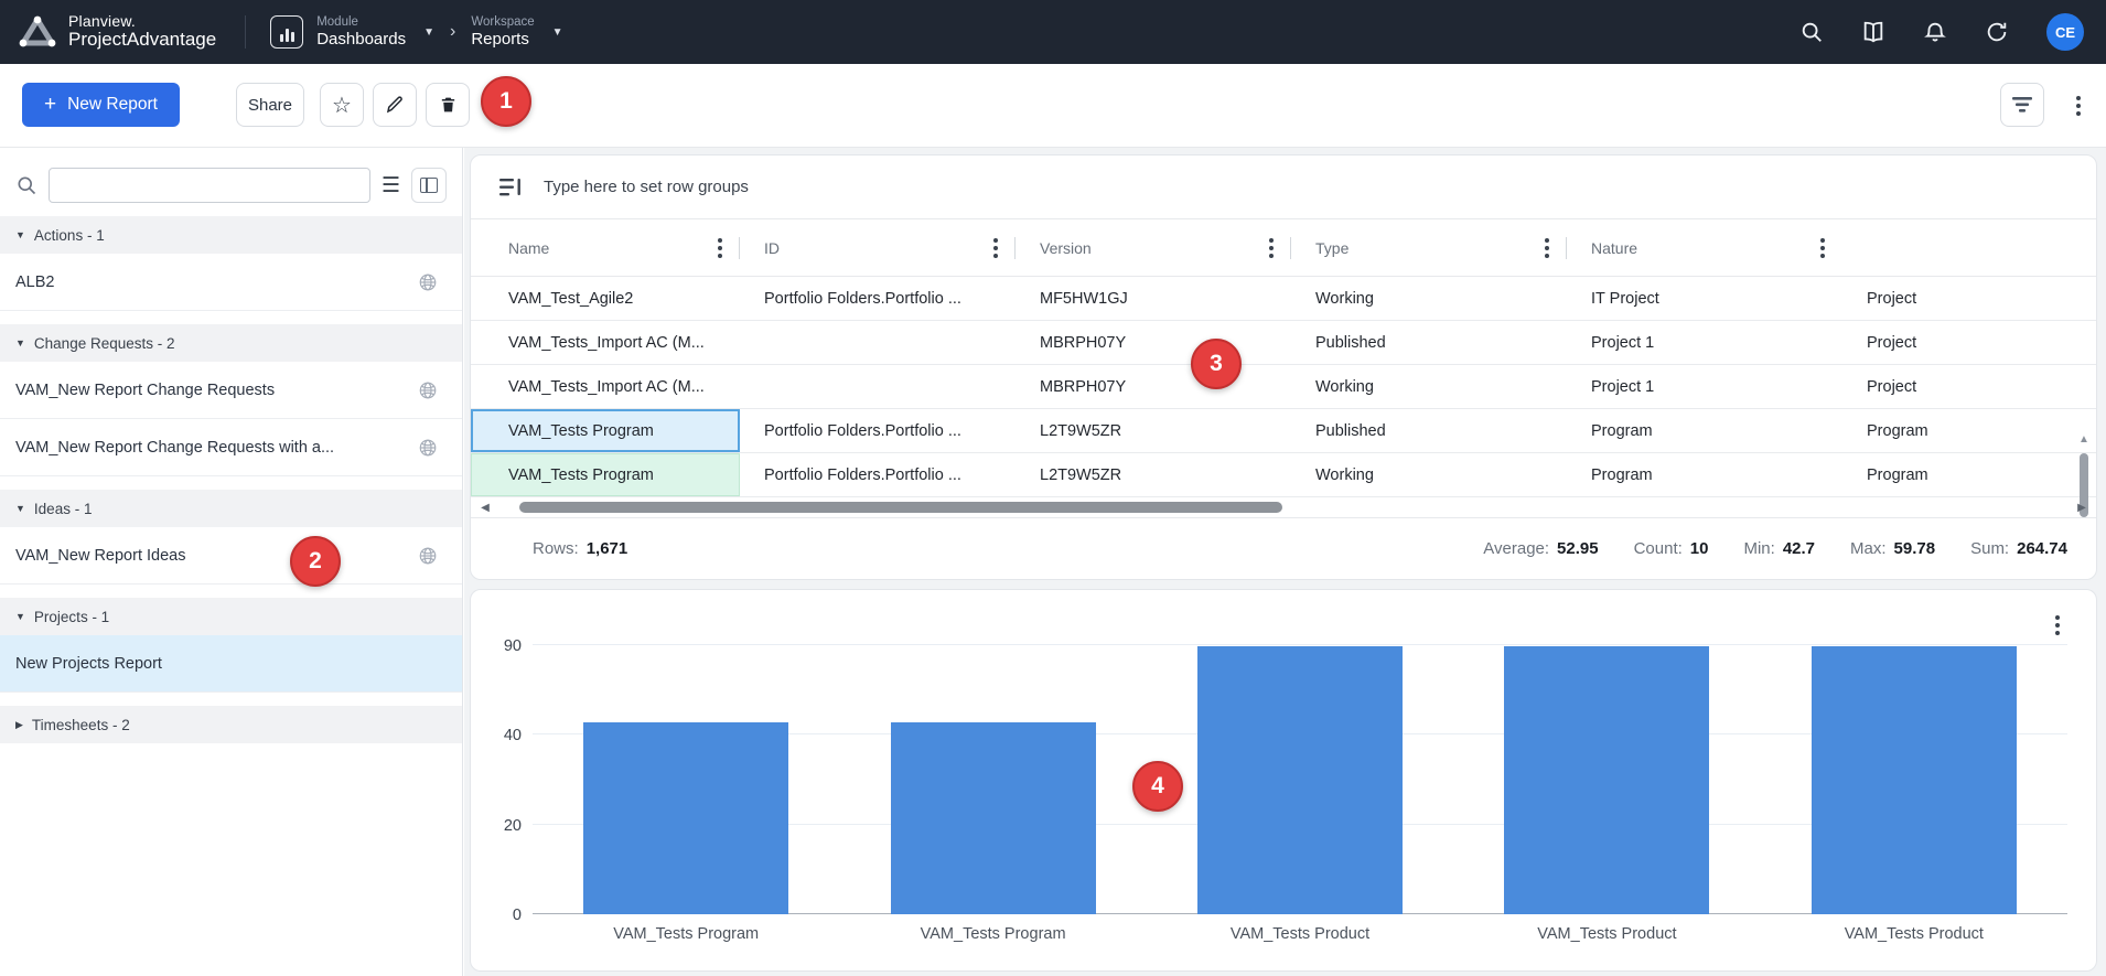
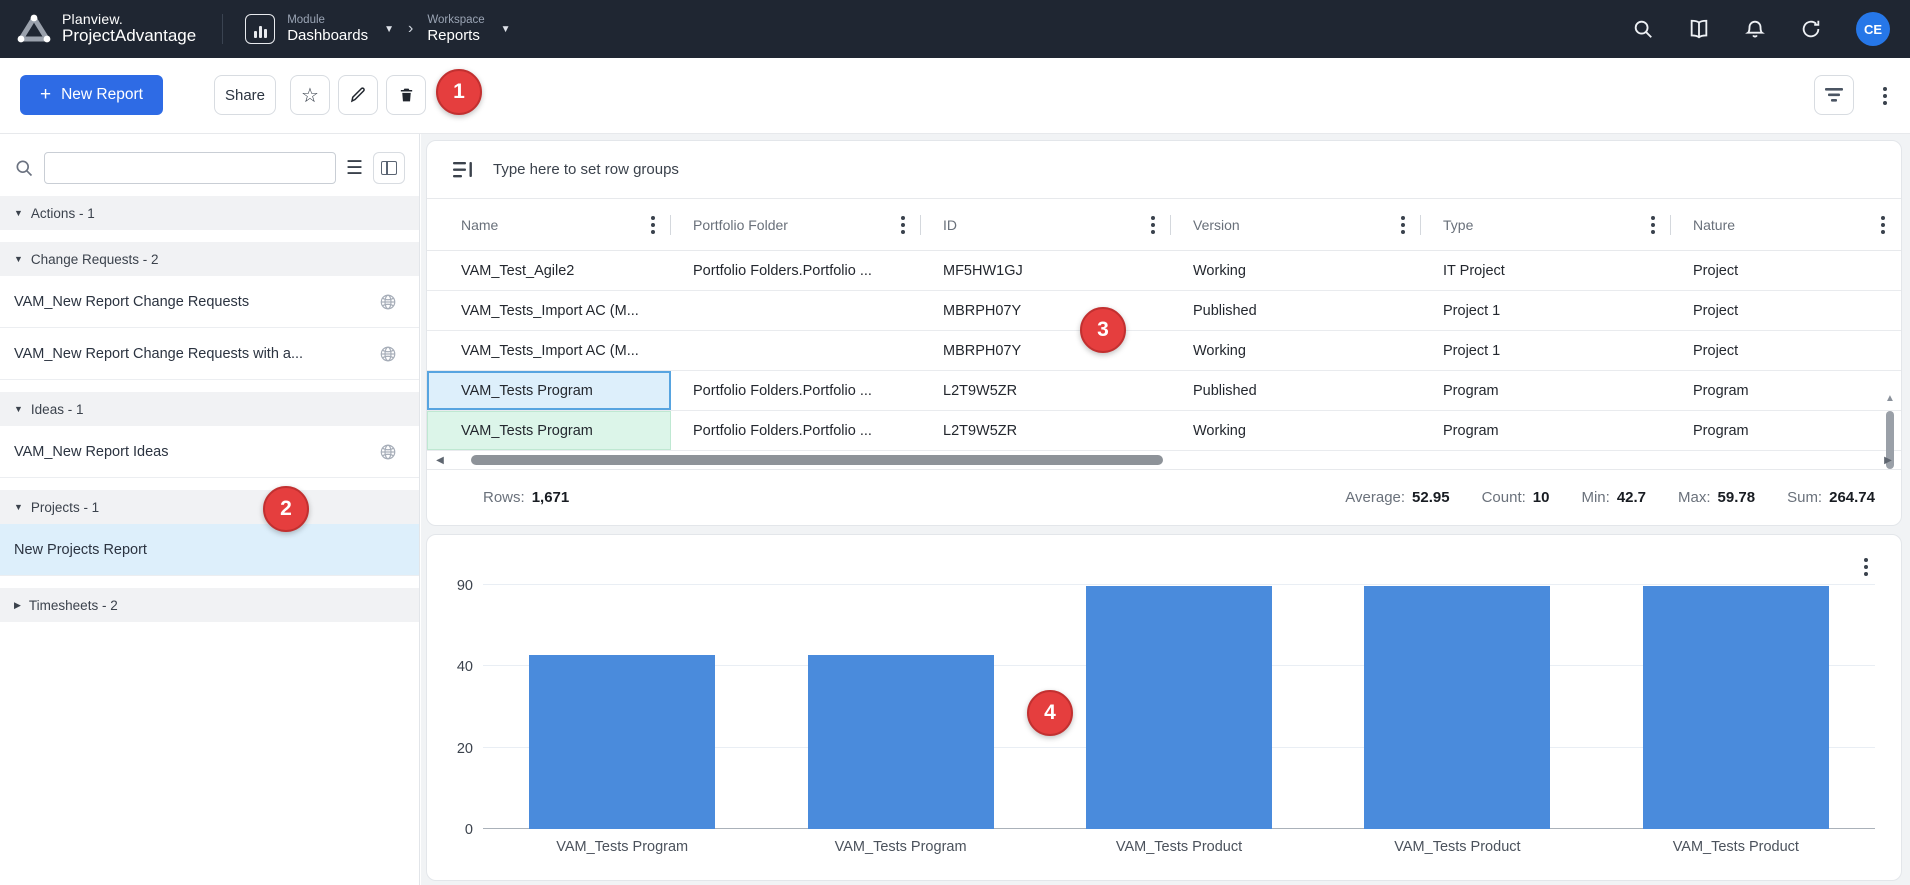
  Planview.
  ProjectAdvantage
  Module
  Dashboards
  ▼
  ›
  Workspace
  Reports
  ▼
  CE
  +
  New Report
  Share
  ☆
  ☰
  ▼
  Actions - 1
- ALB2
  ▼
  Change Requests - 2
  VAM_New Report Change Requests
  VAM_New Report Change Requests with a...
  ▼
  Ideas - 1
  VAM_New Report Ideas
  ▼
  Projects - 1
  New Projects Report
  ▶
  Timesheets - 2
  Type here to set row groups
  Name
+ Portfolio Folder
  ID
  Version
  Type
  Nature
  VAM_Test_Agile2
  Portfolio Folders.Portfolio ...
  MF5HW1GJ
  Working
  IT Project
  Project
  VAM_Tests_Import AC (M...
  MBRPH07Y
  Published
  Project 1
  Project
  VAM_Tests_Import AC (M...
  MBRPH07Y
  Working
  Project 1
  Project
  VAM_Tests Program
  Portfolio Folders.Portfolio ...
  L2T9W5ZR
  Published
  Program
  Program
  VAM_Tests Program
  Portfolio Folders.Portfolio ...
  L2T9W5ZR
  Working
  Program
  Program
  ▲
  ◀
  ▶
  Rows:
  1,671
  Average:
  52.95
  Count:
  10
  Min:
  42.7
  Max:
  59.78
  Sum:
  264.74
  90
  40
  20
  0
  VAM_Tests Program
  VAM_Tests Program
  VAM_Tests Product
  VAM_Tests Product
  VAM_Tests Product
  1
  2
  3
  4
